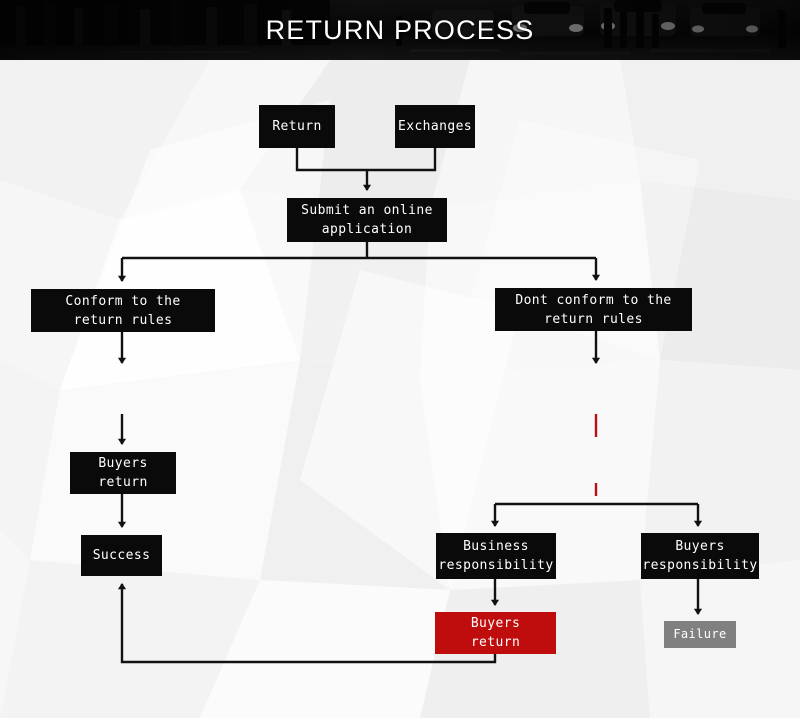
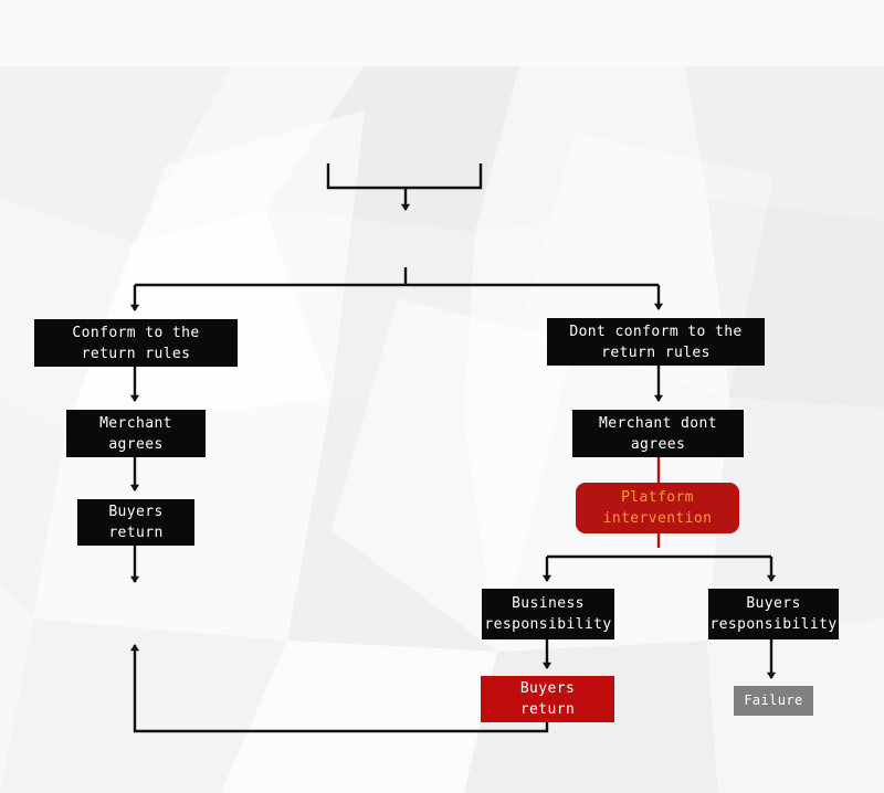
- RETURN PROCESS
- Return
- Exchanges
- Submit an online
- application
  Conform to the
  return rules
  Dont conform to the
  return rules
+ Merchant agrees
+ Merchant dont agrees
+ Platform
+ intervention
  Buyers return
  Business
  responsibility
  Buyers
  responsibility
- Success
  Buyers return
  Failure
